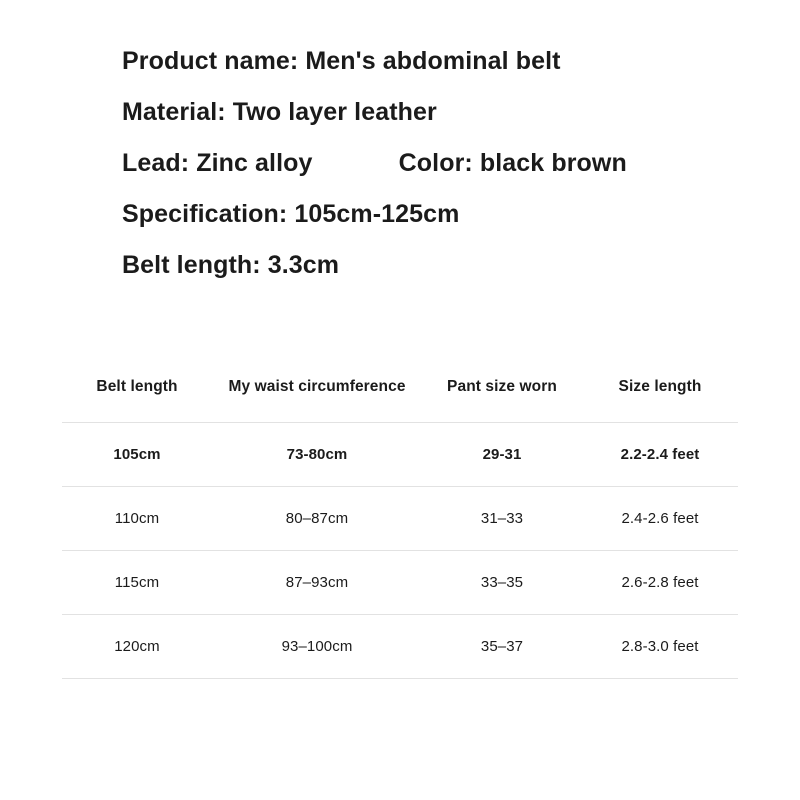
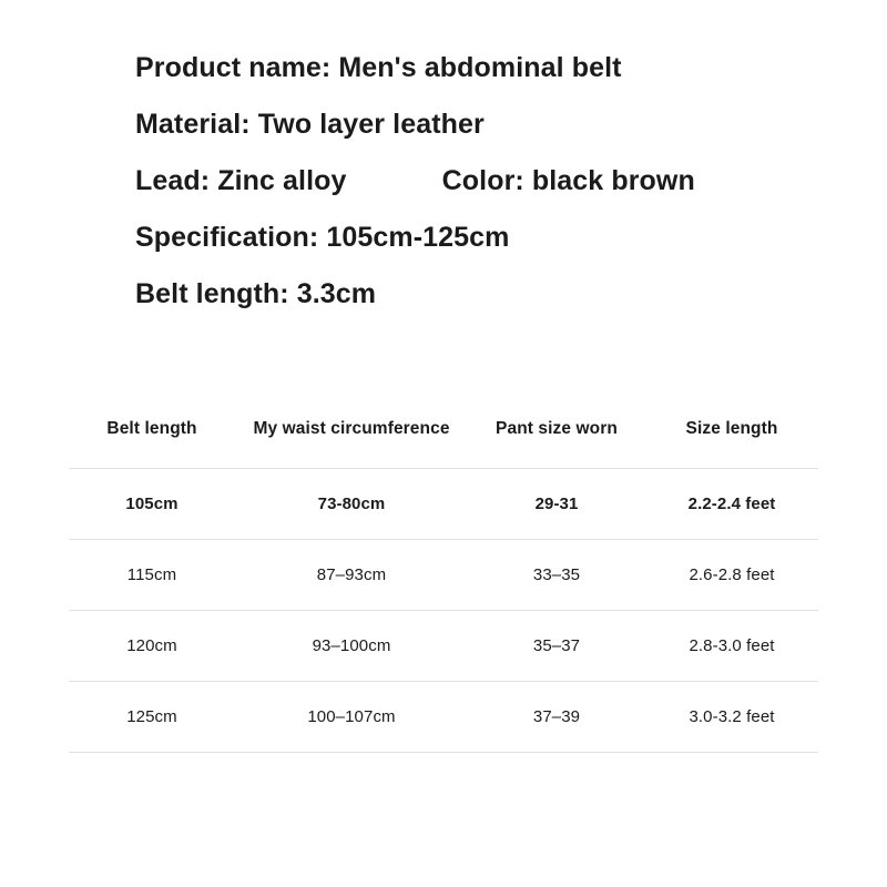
  Product name: Men's abdominal belt
  Material: Two layer leather
  Lead: Zinc alloy Color: black brown
  Specification: 105cm-125cm
  Belt length: 3.3cm
  Belt length	My waist circumference	Pant size worn	Size length
  105cm	73-80cm	29-31	2.2-2.4 feet
- 110cm	80–87cm	31–33	2.4-2.6 feet
  115cm	87–93cm	33–35	2.6-2.8 feet
  120cm	93–100cm	35–37	2.8-3.0 feet
+ 125cm	100–107cm	37–39	3.0-3.2 feet
